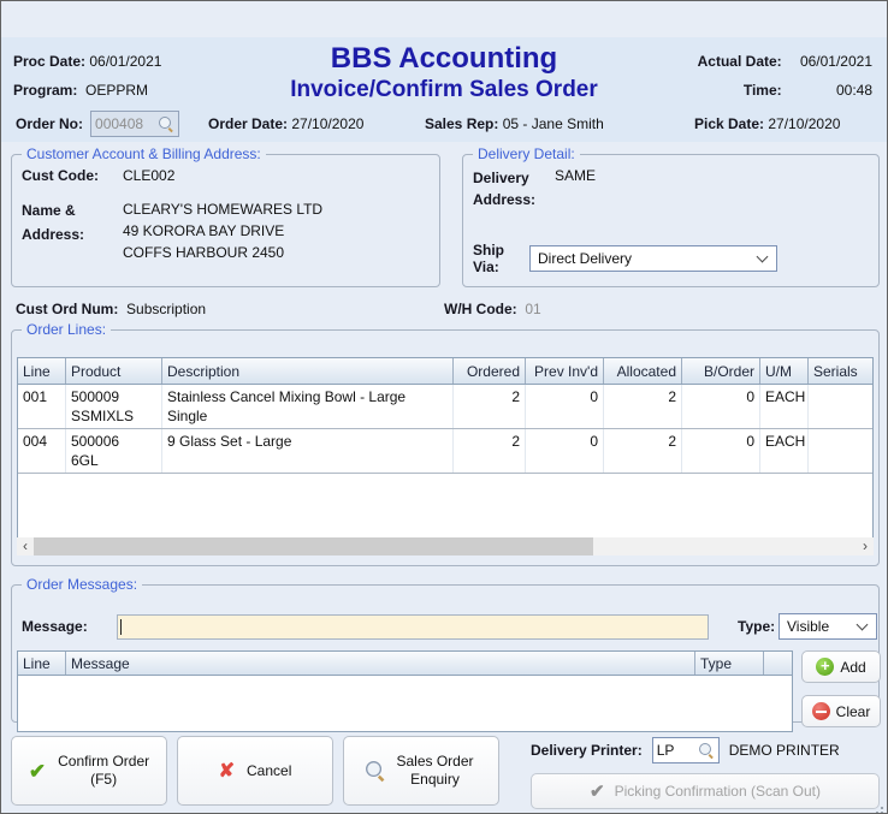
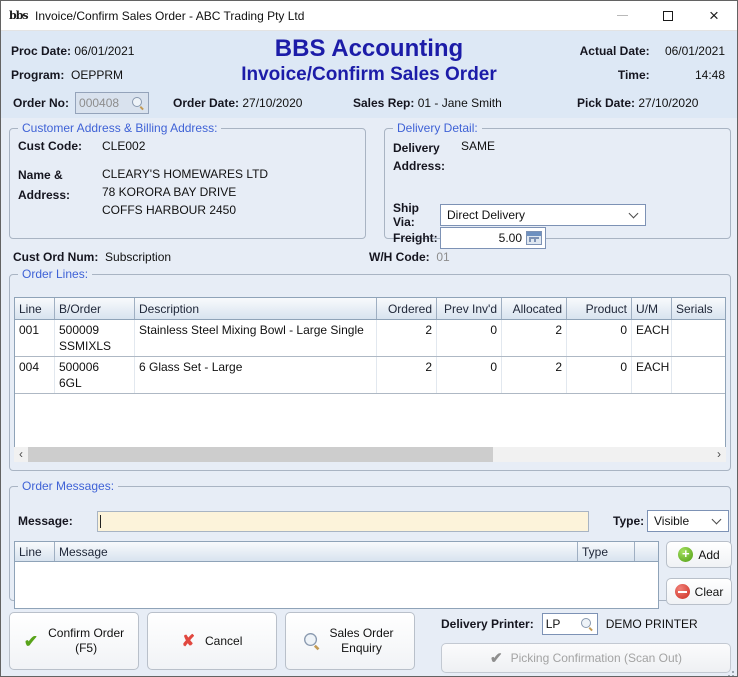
+ bbs
+ Invoice/Confirm Sales Order - ABC Trading Pty Ltd
+ ×
  Proc Date: 06/01/2021
  Program: OEPPRM
  BBS Accounting
  Invoice/Confirm Sales Order
  Actual Date: 06/01/2021
- Time: 00:48
+ Time: 14:48
  Order No:
  000408
  Order Date: 27/10/2020
- Sales Rep: 05 - Jane Smith
+ Sales Rep: 01 - Jane Smith
  Pick Date: 27/10/2020
- Customer Account & Billing Address:
+ Customer Address & Billing Address:
  Cust Code:
  CLE002
  Name &
  Address:
  CLEARY'S HOMEWARES LTD
- 49 KORORA BAY DRIVE
+ 78 KORORA BAY DRIVE
  COFFS HARBOUR 2450
  Delivery Detail:
  Delivery
  Address:
  SAME
  Ship Via:
  Direct Delivery
+ Freight:
+ 5.00
  Cust Ord Num: Subscription
  W/H Code: 01
  Order Lines:
  Line
- Product
+ B/Order
  Description
  Ordered
  Prev Inv'd
  Allocated
- B/Order
+ Product
  U/M
  Serials
  001
  500009
  SSMIXLS
- Stainless Cancel Mixing Bowl - Large Single
+ Stainless Steel Mixing Bowl - Large Single
  2
  0
  2
  0
  EACH
  004
  500006
  6GL
- 9 Glass Set - Large
+ 6 Glass Set - Large
  2
  0
  2
  0
  EACH
  ‹
  ›
  Order Messages:
  Message:
  Type:
  Visible
  Line
  Message
  Type
  +
  Add
  Clear
  ✔
  Confirm Order
  (F5)
  ✘
  Cancel
  Sales Order
  Enquiry
  Delivery Printer:
  LP
  DEMO PRINTER
  ✔
  Picking Confirmation (Scan Out)
